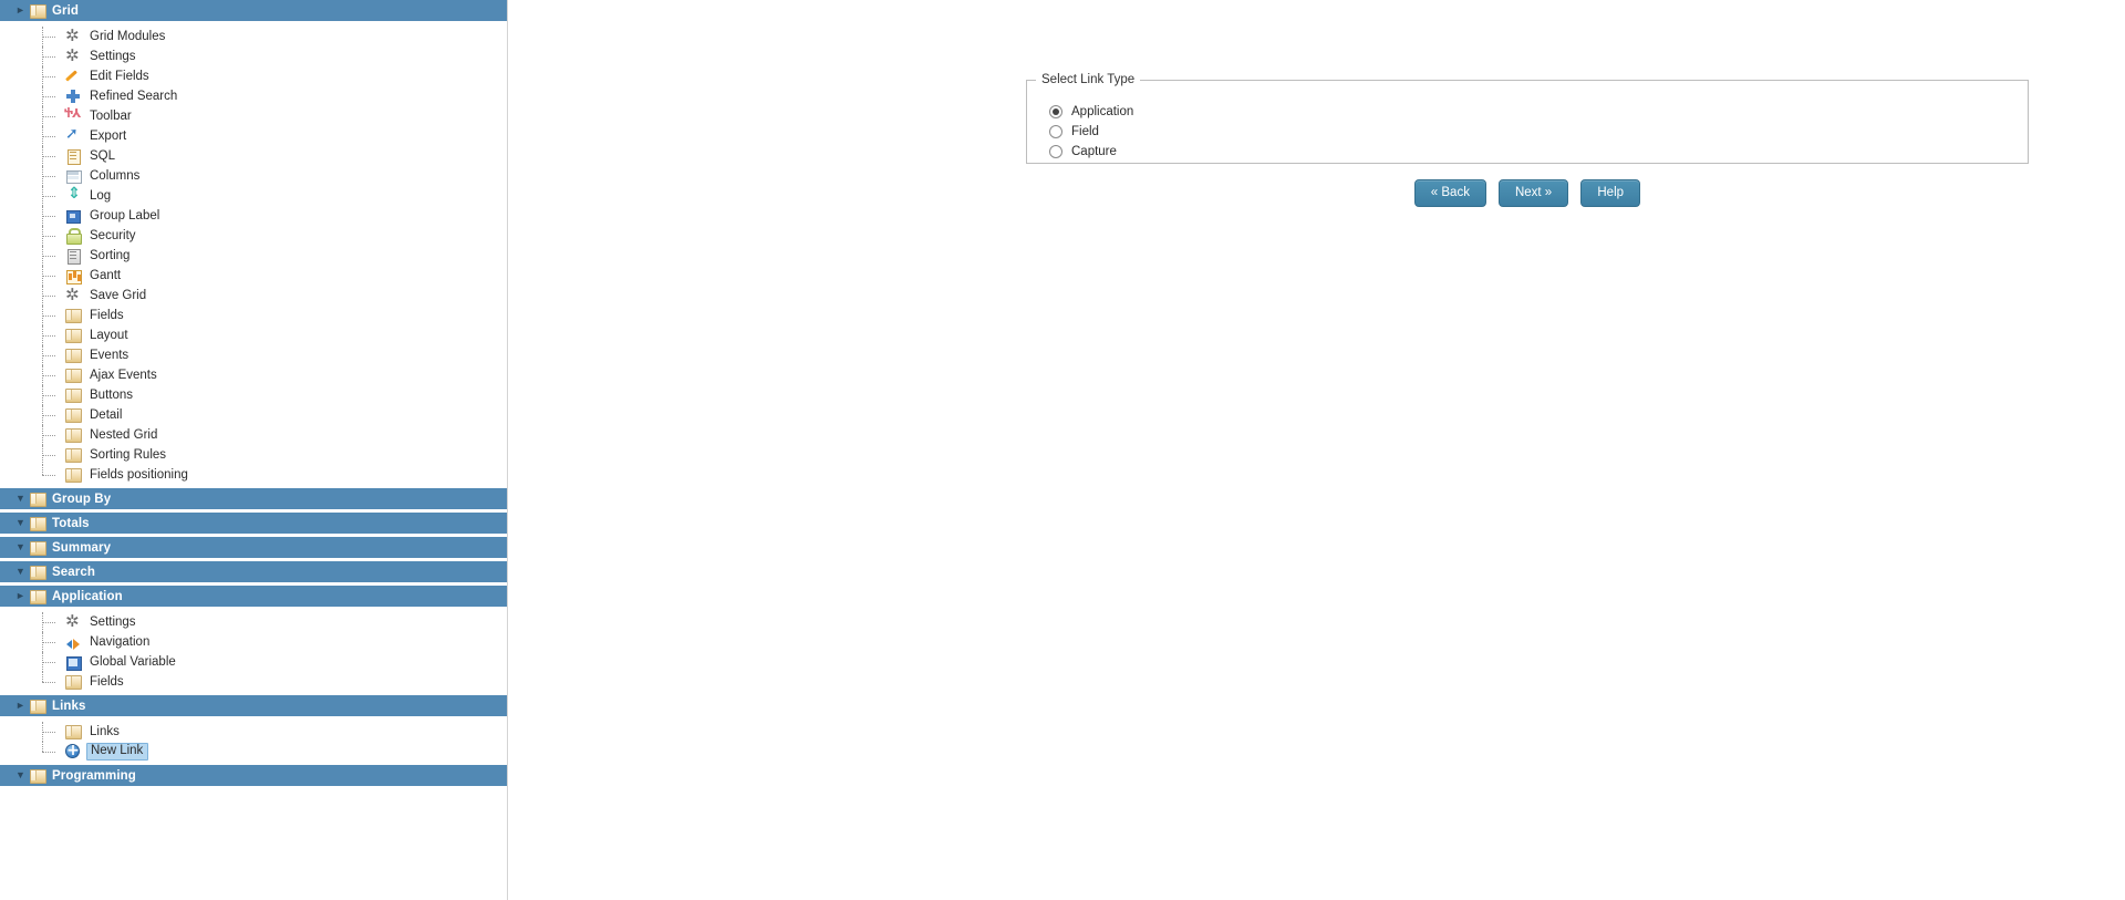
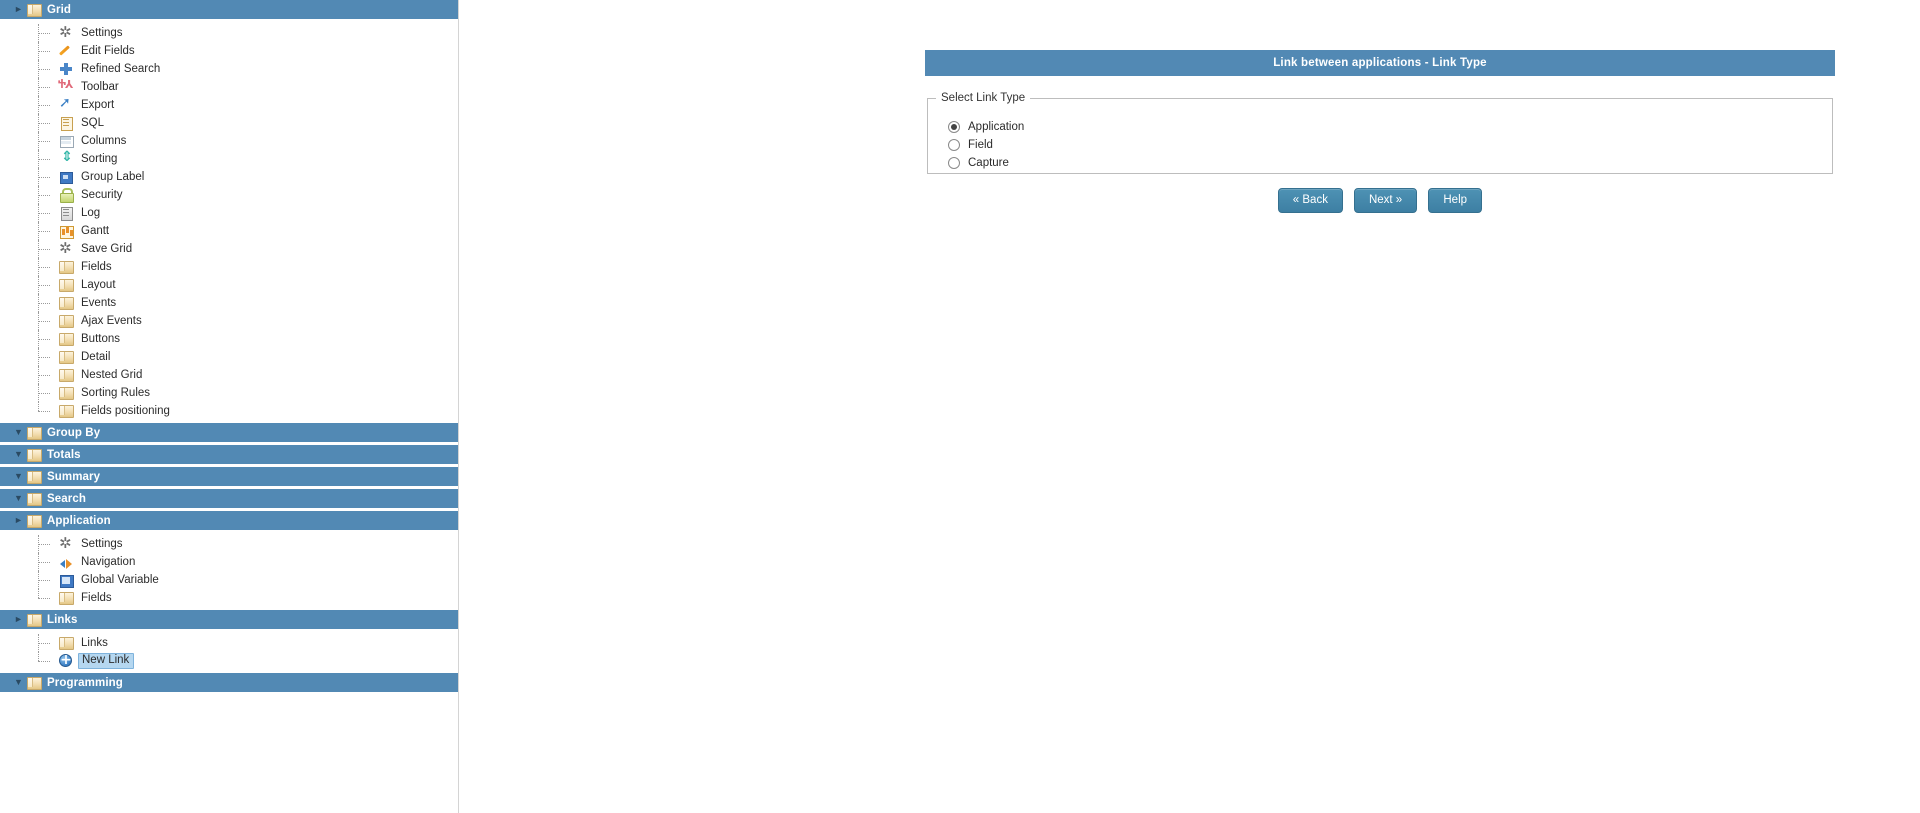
  ►
  Grid
- Grid Modules
  Settings
  Edit Fields
  Refined Search
  Toolbar
  Export
  SQL
  Columns
- Log
+ Sorting
  Group Label
  Security
- Sorting
+ Log
  Gantt
  Save Grid
  Fields
  Layout
  Events
  Ajax Events
  Buttons
  Detail
  Nested Grid
  Sorting Rules
  Fields positioning
  ▼
  Group By
  ▼
  Totals
  ▼
  Summary
  ▼
  Search
  ►
  Application
  Settings
  Navigation
  Global Variable
  Fields
  ►
  Links
  Links
  New Link
  ▼
  Programming
+ Link between applications - Link Type
  Select Link Type
  Application
  Field
  Capture
  « Back
  Next »
  Help
